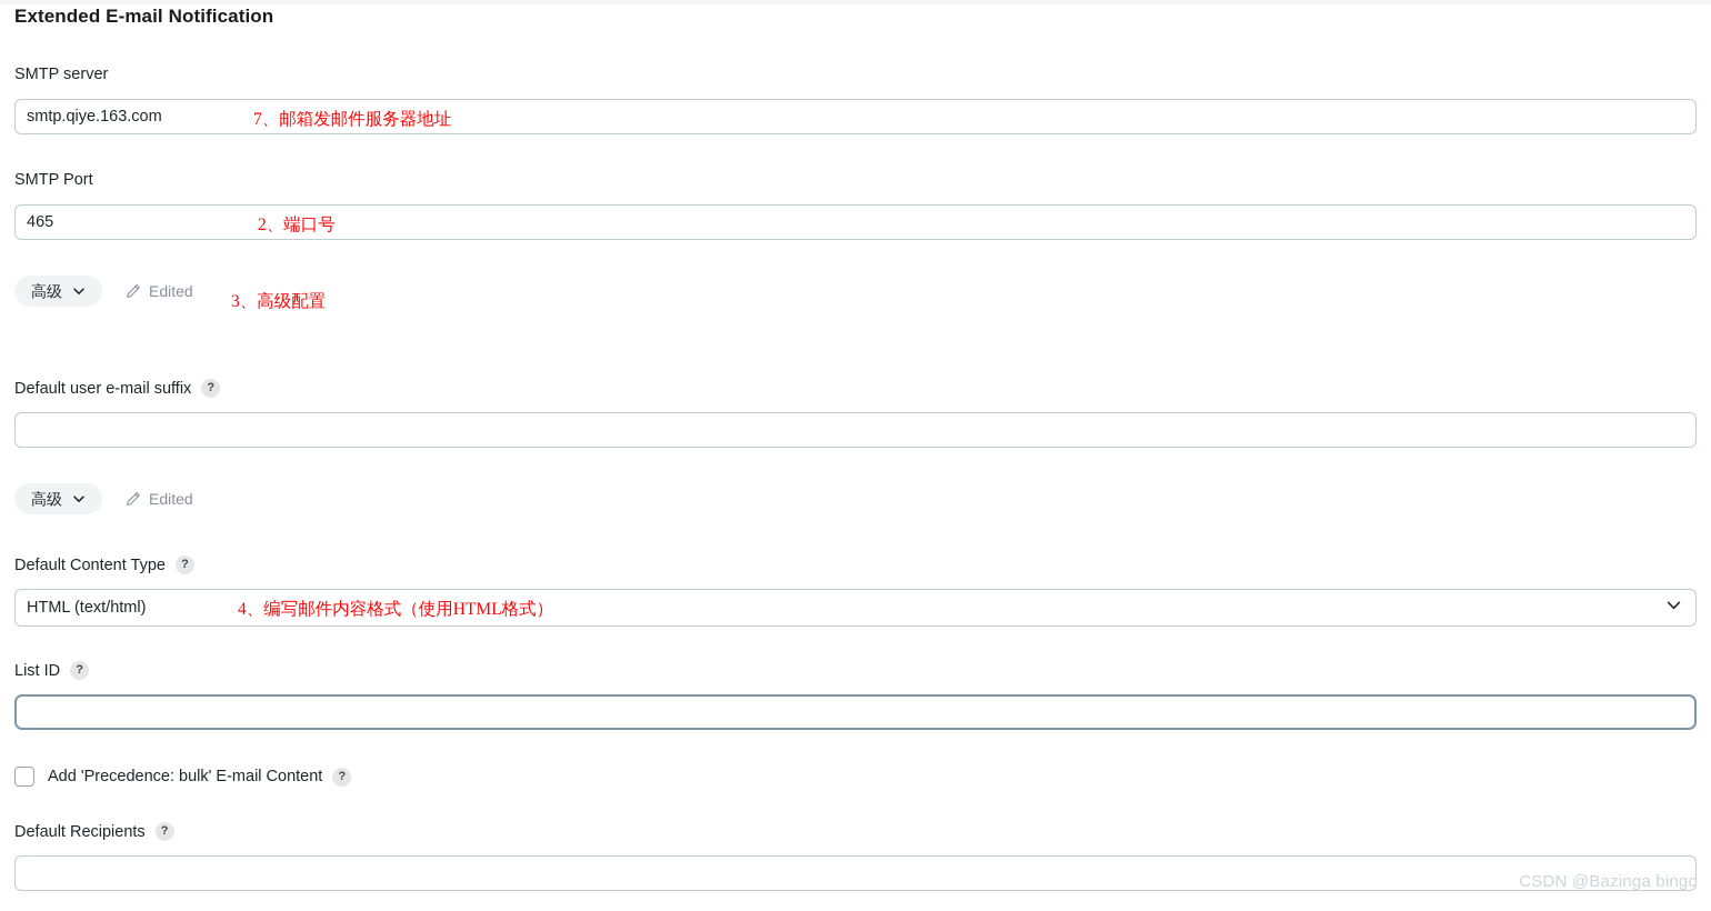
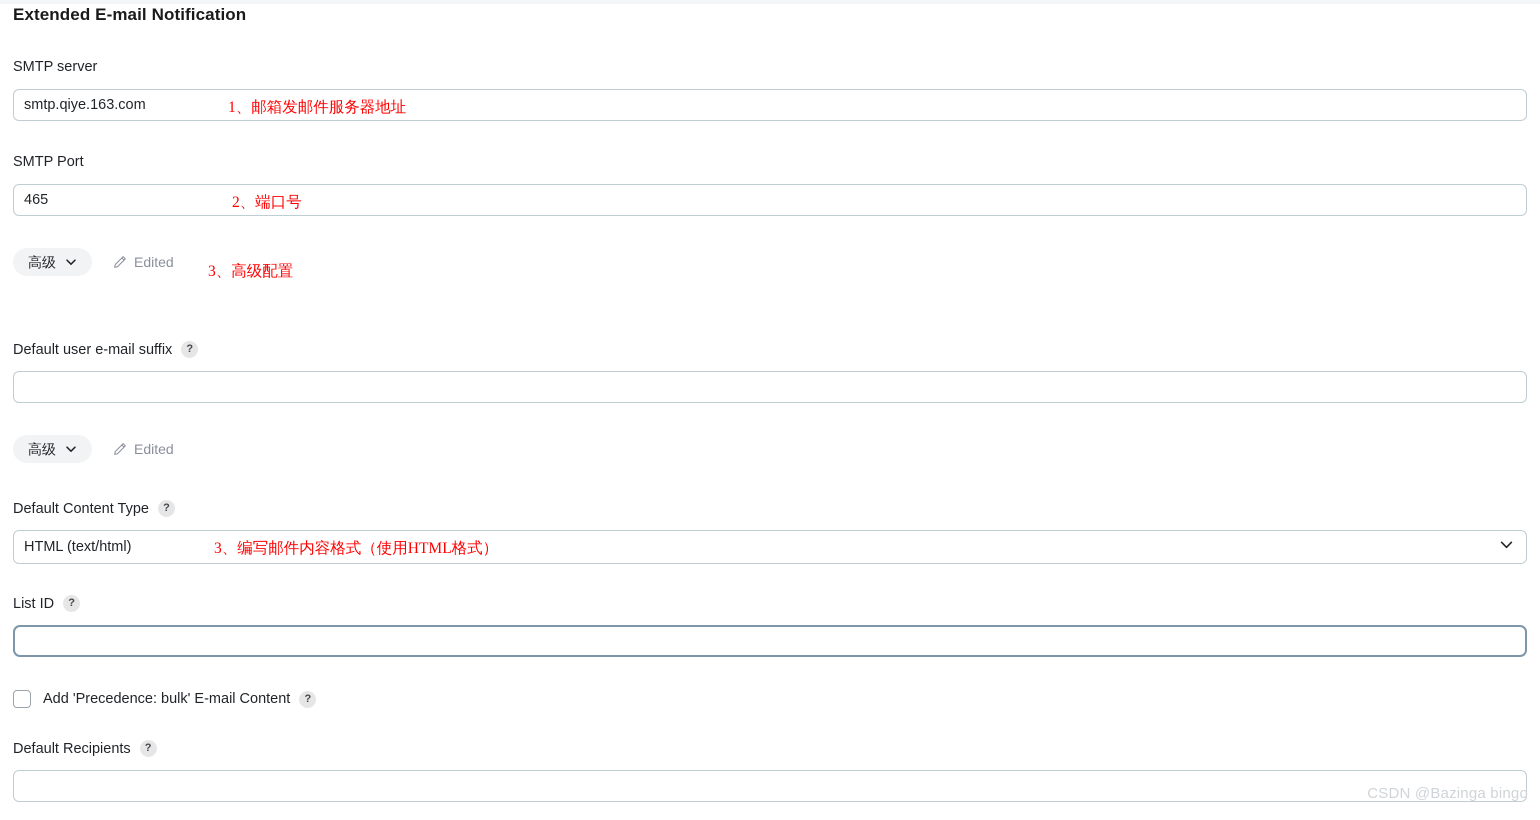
  Extended E-mail Notification
  SMTP server
  smtp.qiye.163.com
- 7、邮箱发邮件服务器地址
+ 1、邮箱发邮件服务器地址
  SMTP Port
  465
  2、端口号
  高级
  Edited
  3、高级配置
  Default user e-mail suffix
  ?
  高级
  Edited
  Default Content Type
  ?
  HTML (text/html)
- 4、编写邮件内容格式（使用HTML格式）
+ 3、编写邮件内容格式（使用HTML格式）
  List ID
  ?
  Add 'Precedence: bulk' E-mail Content
  ?
  Default Recipients
  ?
  CSDN @Bazinga bingo
